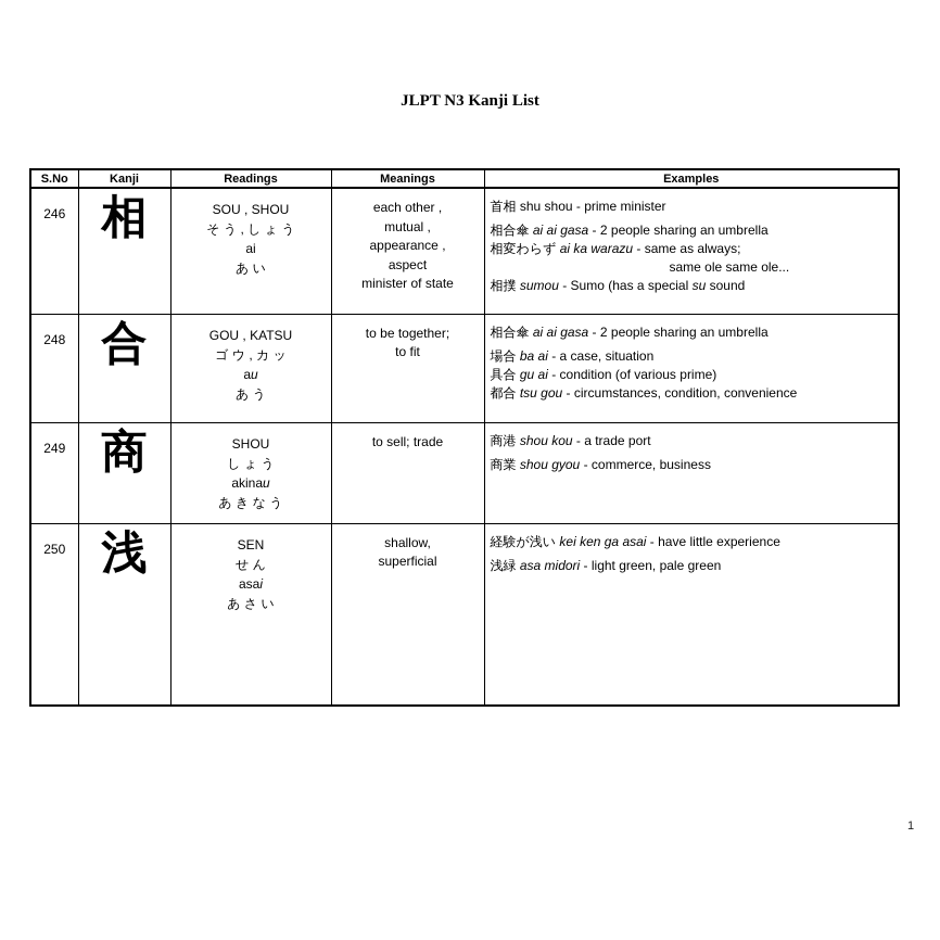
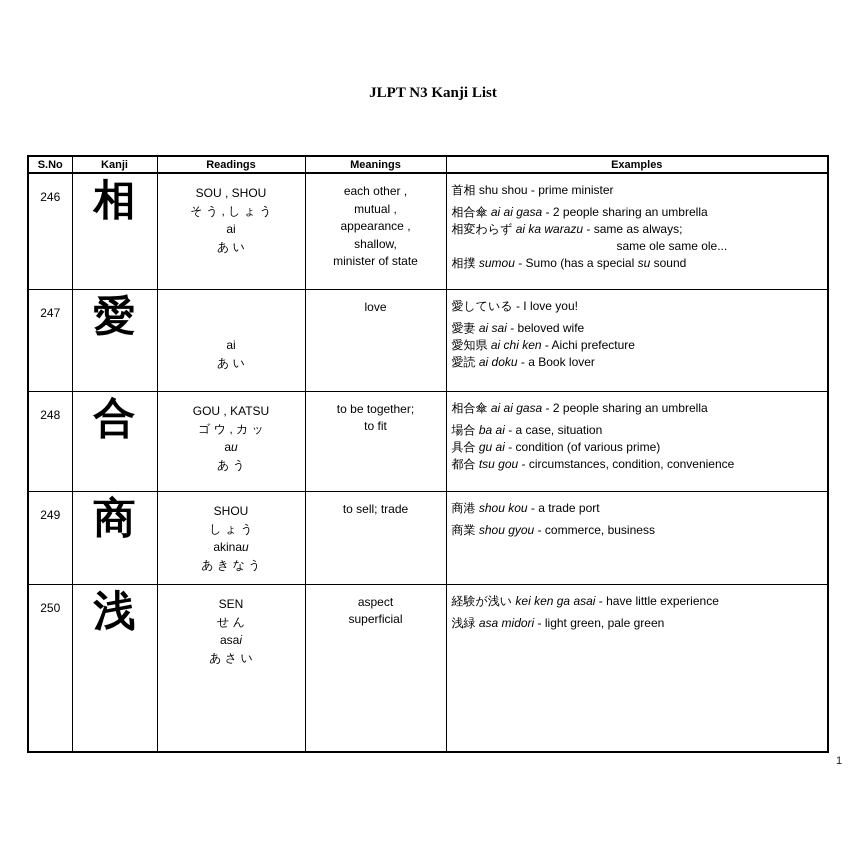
  JLPT N3 Kanji List
  S.No	Kanji	Readings	Meanings	Examples
- 246	相	SOU , SHOUそ う , し ょ うaiあ い	each other ,mutual ,appearance ,aspectminister of state	首相 shu shou - prime minister相合傘 ai ai gasa - 2 people sharing an umbrella相変わらず ai ka warazu - same as always;same ole same ole...相撲 sumou - Sumo (has a special su sound
+ 246	相	SOU , SHOUそ う , し ょ うaiあ い	each other ,mutual ,appearance ,shallow,minister of state	首相 shu shou - prime minister相合傘 ai ai gasa - 2 people sharing an umbrella相変わらず ai ka warazu - same as always;same ole same ole...相撲 sumou - Sumo (has a special su sound
+ 247	愛	aiあ い	love	愛している - I love you!愛妻 ai sai - beloved wife愛知県 ai chi ken - Aichi prefecture愛読 ai doku - a Book lover
  248	合	GOU , KATSUゴ ウ , カ ッauあ う	to be together;to fit	相合傘 ai ai gasa - 2 people sharing an umbrella場合 ba ai - a case, situation具合 gu ai - condition (of various prime)都合 tsu gou - circumstances, condition, convenience
  249	商	SHOUし ょ うakinauあ き な う	to sell; trade	商港 shou kou - a trade port商業 shou gyou - commerce, business
- 250	浅	SENせ んasaiあ さ い	shallow,superficial	経験が浅い kei ken ga asai - have little experience浅緑 asa midori - light green, pale green
+ 250	浅	SENせ んasaiあ さ い	aspectsuperficial	経験が浅い kei ken ga asai - have little experience浅緑 asa midori - light green, pale green
  1
